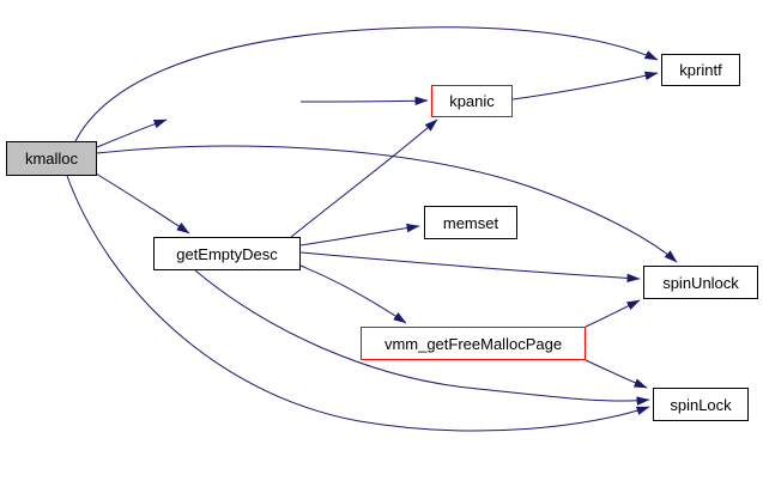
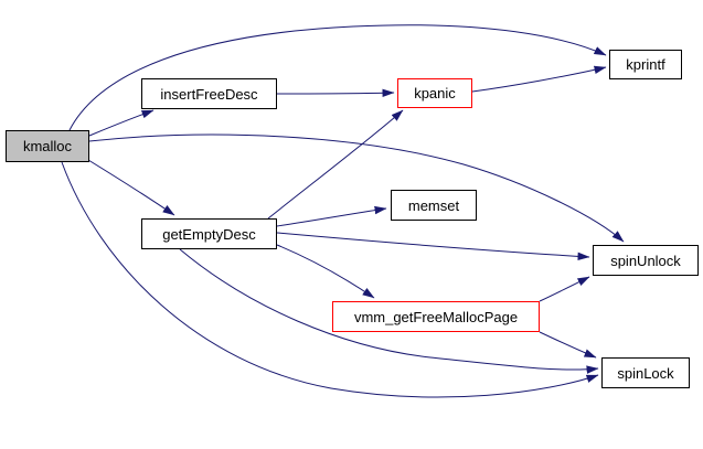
  kmalloc
+ insertFreeDesc
  kpanic
  kprintf
  getEmptyDesc
  memset
  spinUnlock
  vmm_getFreeMallocPage
  spinLock
